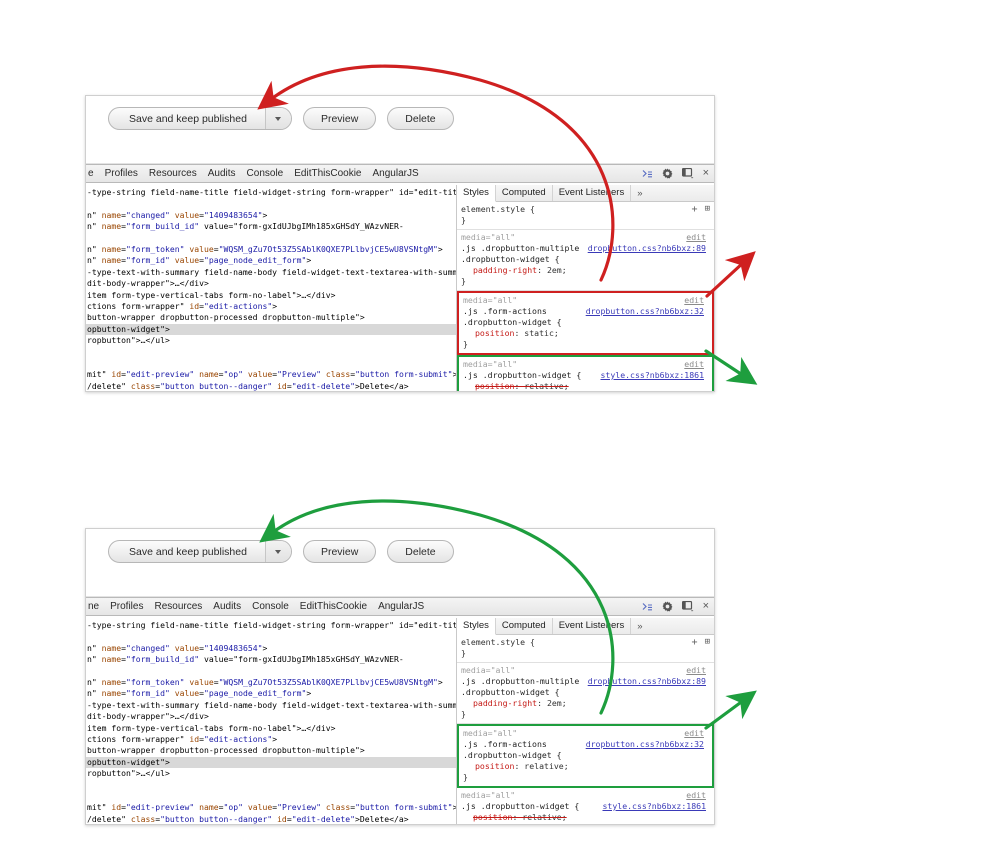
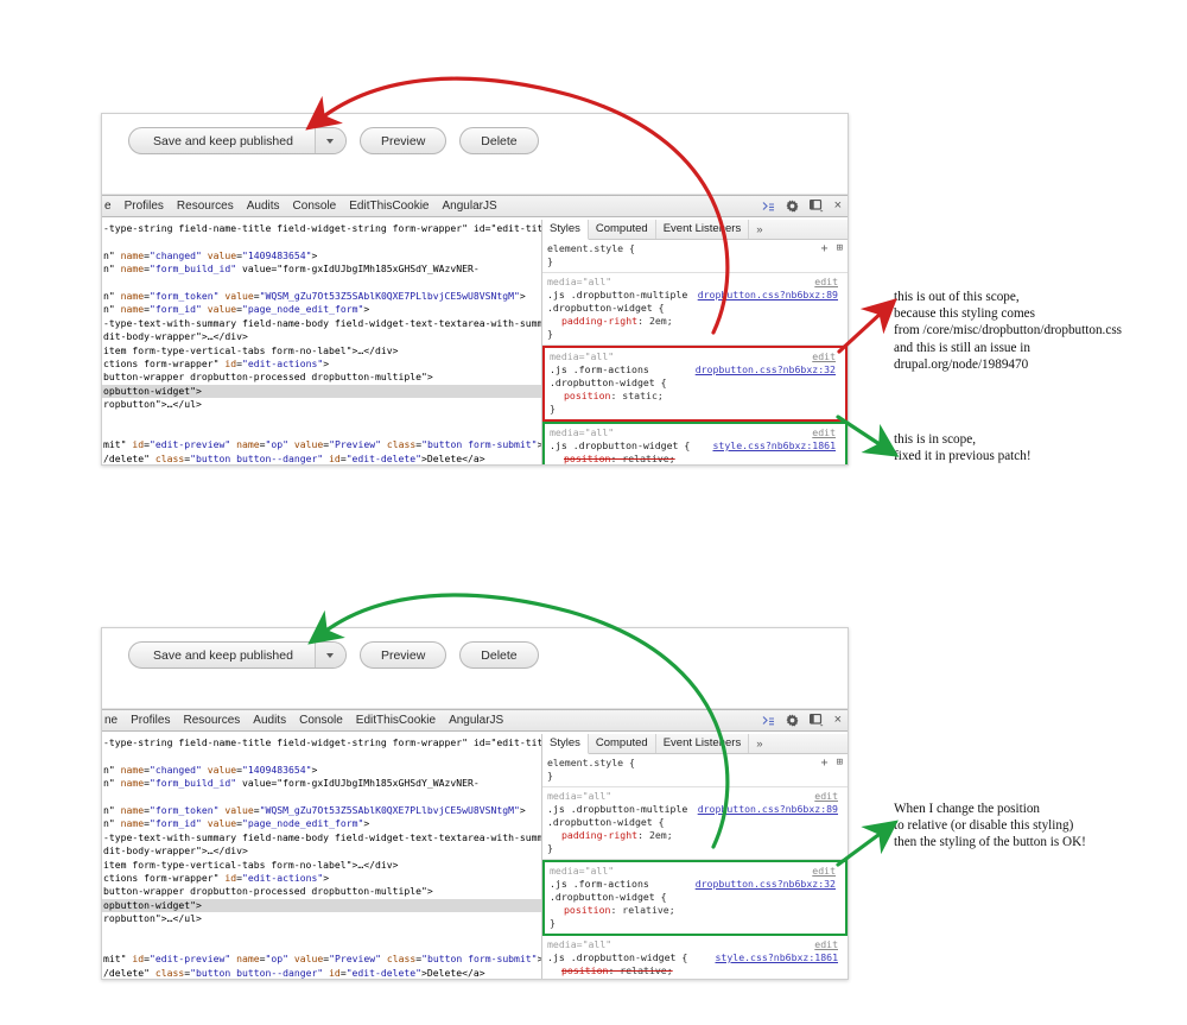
  Save and keep published
  Preview
  Delete
  e
  Profiles
  Resources
  Audits
  Console
  EditThisCookie
  AngularJS
  ×
  -type-string field-name-title field-widget-string form-wrapper" id="edit-tit
  n" name="changed" value="1409483654">
  n" name="form_build_id" value="form-gxIdUJbgIMh185xGHSdY_WAzvNER-
  n" name="form_token" value="WQSM_gZu7Ot53Z5SAblK0QXE7PLlbvjCE5wU8VSNtgM">
  n" name="form_id" value="page_node_edit_form">
  -type-text-with-summary field-name-body field-widget-text-textarea-with-summ
  dit-body-wrapper">…</div>
  item form-type-vertical-tabs form-no-label">…</div>
  ctions form-wrapper" id="edit-actions">
  button-wrapper dropbutton-processed dropbutton-multiple">
  opbutton-widget">
  ropbutton">…</ul>
  mit" id="edit-preview" name="op" value="Preview" class="button form-submit">
  /delete" class="button button--danger" id="edit-delete">Delete</a>
  Styles
  Computed
  Event Listeers
  »
  +
  ⊞
  element.style {
  }
  media="all"
  edit
  .js .dropbutton-multiple
  droputton.css?nb6bxz:89
  .dropbutton-widget {
  padding-right: 2em;
  }
  media="all"
  edit
  .js .form-actions
  dropbutton.css?nb6bxz:32
  .dropbutton-widget {
  position: static;
  }
  media="all"
  edit
  .js .dropbutton-widget {
  style.css?nb6bxz:1861
  position: relative;
  Save and keep published
  Preview
  Delete
  ne
  Profiles
  Resources
  Audits
  Console
  EditThisCookie
  AngularJS
  ×
  -type-string field-name-title field-widget-string form-wrapper" id="edit-tit
  n" name="changed" value="1409483654">
  n" name="form_build_id" value="form-gxIdUJbgIMh185xGHSdY_WAzvNER-
  n" name="form_token" value="WQSM_gZu7Ot53Z5SAblK0QXE7PLlbvjCE5wU8VSNtgM">
  n" name="form_id" value="page_node_edit_form">
  -type-text-with-summary field-name-body field-widget-text-textarea-with-summ
  dit-body-wrapper">…</div>
  item form-type-vertical-tabs form-no-label">…</div>
  ctions form-wrapper" id="edit-actions">
  button-wrapper dropbutton-processed dropbutton-multiple">
  opbutton-widget">
  ropbutton">…</ul>
  mit" id="edit-preview" name="op" value="Preview" class="button form-submit">
  /delete" class="button button--danger" id="edit-delete">Delete</a>
  Styles
  Computed
  Event Listeers
  »
  +
  ⊞
  element.style {
  }
  media="all"
  edit
  .js .dropbutton-multiple
  droputton.css?nb6bxz:89
  .dropbutton-widget {
  padding-right: 2em;
  }
  media="all"
  edit
  .js .form-actions
  dropbutton.css?nb6bxz:32
  .dropbutton-widget {
  position: relative;
  }
  media="all"
  edit
  .js .dropbutton-widget {
  style.css?nb6bxz:1861
  position: relative;
+ this is out of this scope,
+ because this styling comes
+ from /core/misc/dropbutton/dropbutton.css
+ and this is still an issue in
+ drupal.org/node/1989470
+ this is in scope,
+ fixed it in previous patch!
+ When I change the position
+ to relative (or disable this styling)
+ then the styling of the button is OK!
